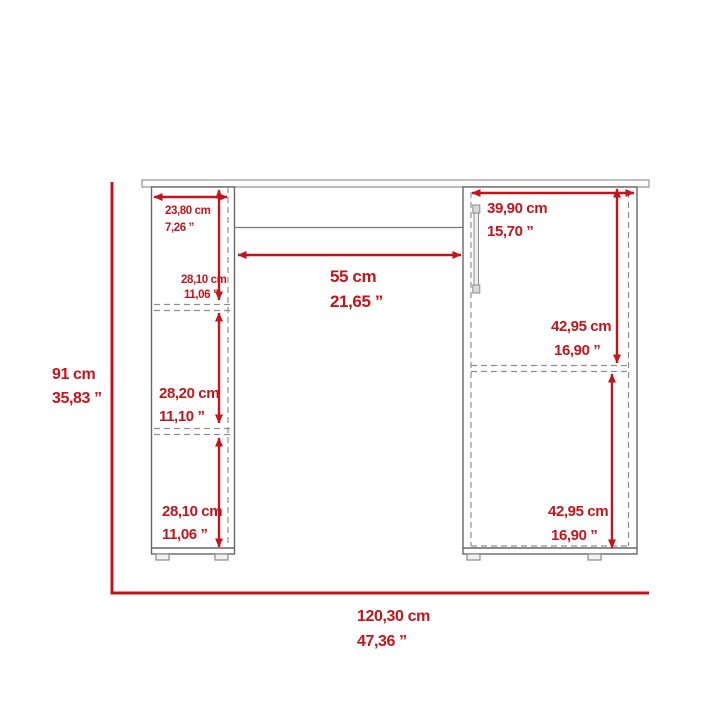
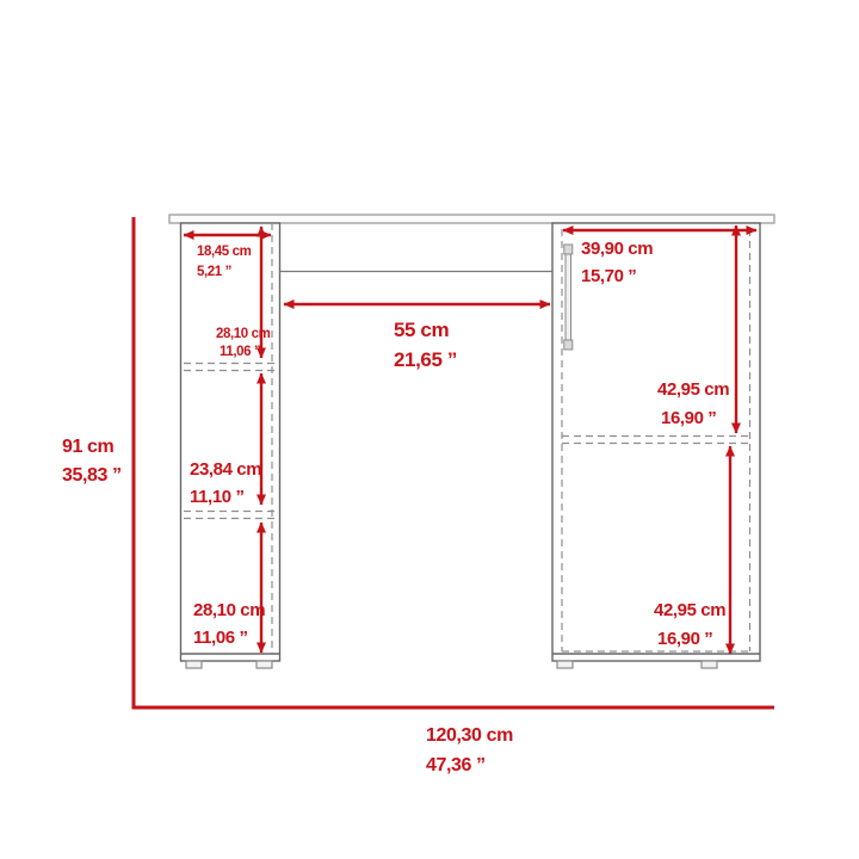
- 23,80 cm
+ 18,45 cm
- 7,26 ”
+ 5,21 ”
  28,10 cm
  11,06 ”
  55 cm
  21,65 ”
- 28,20 cm
+ 23,84 cm
  11,10 ”
  28,10 cm
  11,06 ”
  39,90 cm
  15,70 ”
  42,95 cm
  16,90 ”
  42,95 cm
  16,90 ”
  91 cm
  35,83 ”
  120,30 cm
  47,36 ”
